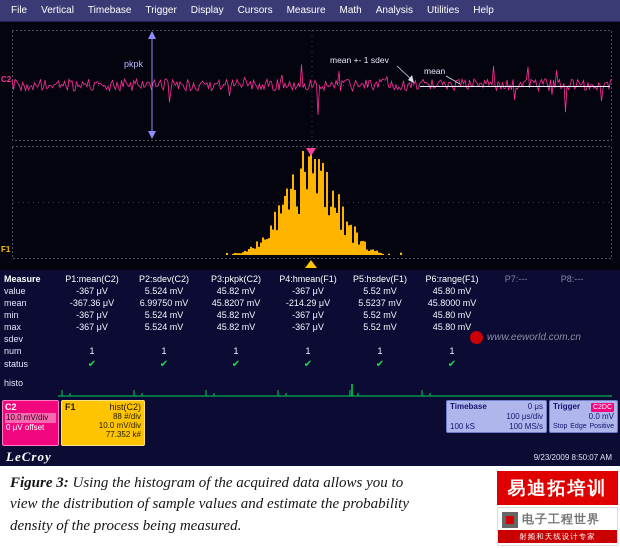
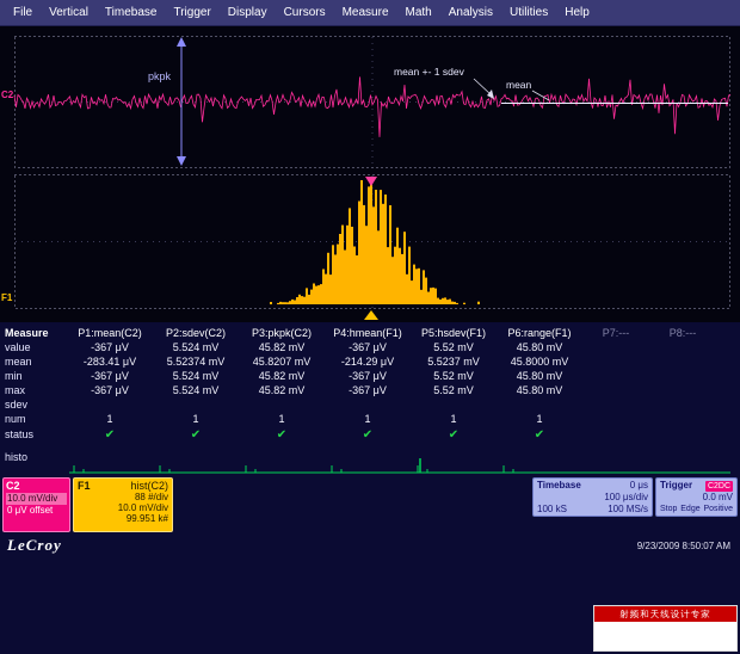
  File
  Vertical
  Timebase
  Trigger
  Display
  Cursors
  Measure
  Math
  Analysis
  Utilities
  Help
  pkpk
  mean +- 1 sdev
  mean
  C2
  F1
  Measure
  value
  mean
  min
  max
  sdev
  num
  status
  histo
  P1:mean(C2)
  -367 μV
- -367.36 μV
+ -283.41 μV
  -367 μV
  -367 μV
  1
  ✔
  P2:sdev(C2)
  5.524 mV
- 6.99750 mV
+ 5.52374 mV
  5.524 mV
  5.524 mV
  1
  ✔
  P3:pkpk(C2)
  45.82 mV
  45.8207 mV
  45.82 mV
  45.82 mV
  1
  ✔
  P4:hmean(F1)
  -367 μV
  -214.29 μV
  -367 μV
  -367 μV
  1
  ✔
  P5:hsdev(F1)
  5.52 mV
  5.5237 mV
  5.52 mV
  5.52 mV
  1
  ✔
  P6:range(F1)
  45.80 mV
  45.8000 mV
  45.80 mV
  45.80 mV
  1
  ✔
  P7:---
  P8:---
  C2
  10.0 mV/div
  0 μV offset
  F1
  hist(C2)
  88 #/div
  10.0 mV/div
- 77.352 k#
+ 99.951 k#
  Timebase
  0 μs
  100 μs/div
  100 kS
  100 MS/s
  Trigger
  0.0 mV
  LeCroy
  9/23/2009 8:50:07 AM
- Figure 3: Using the histogram of the acquired data allows you to view the distribution of sample values and estimate the probability density of the process being measured.
- www.eeworld.com.cn
- 易迪拓培训
- 电子工程世界
  射频和天线设计专家
